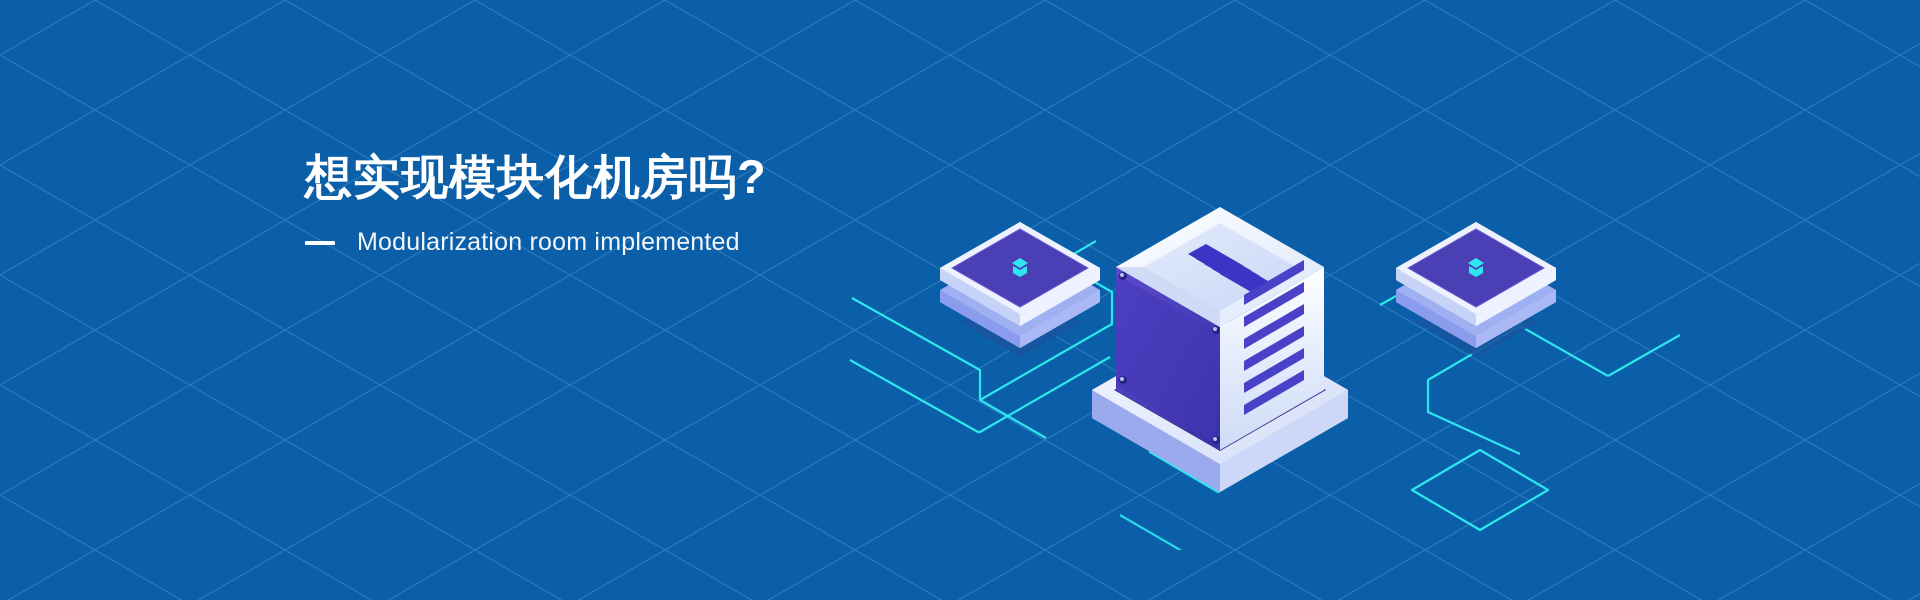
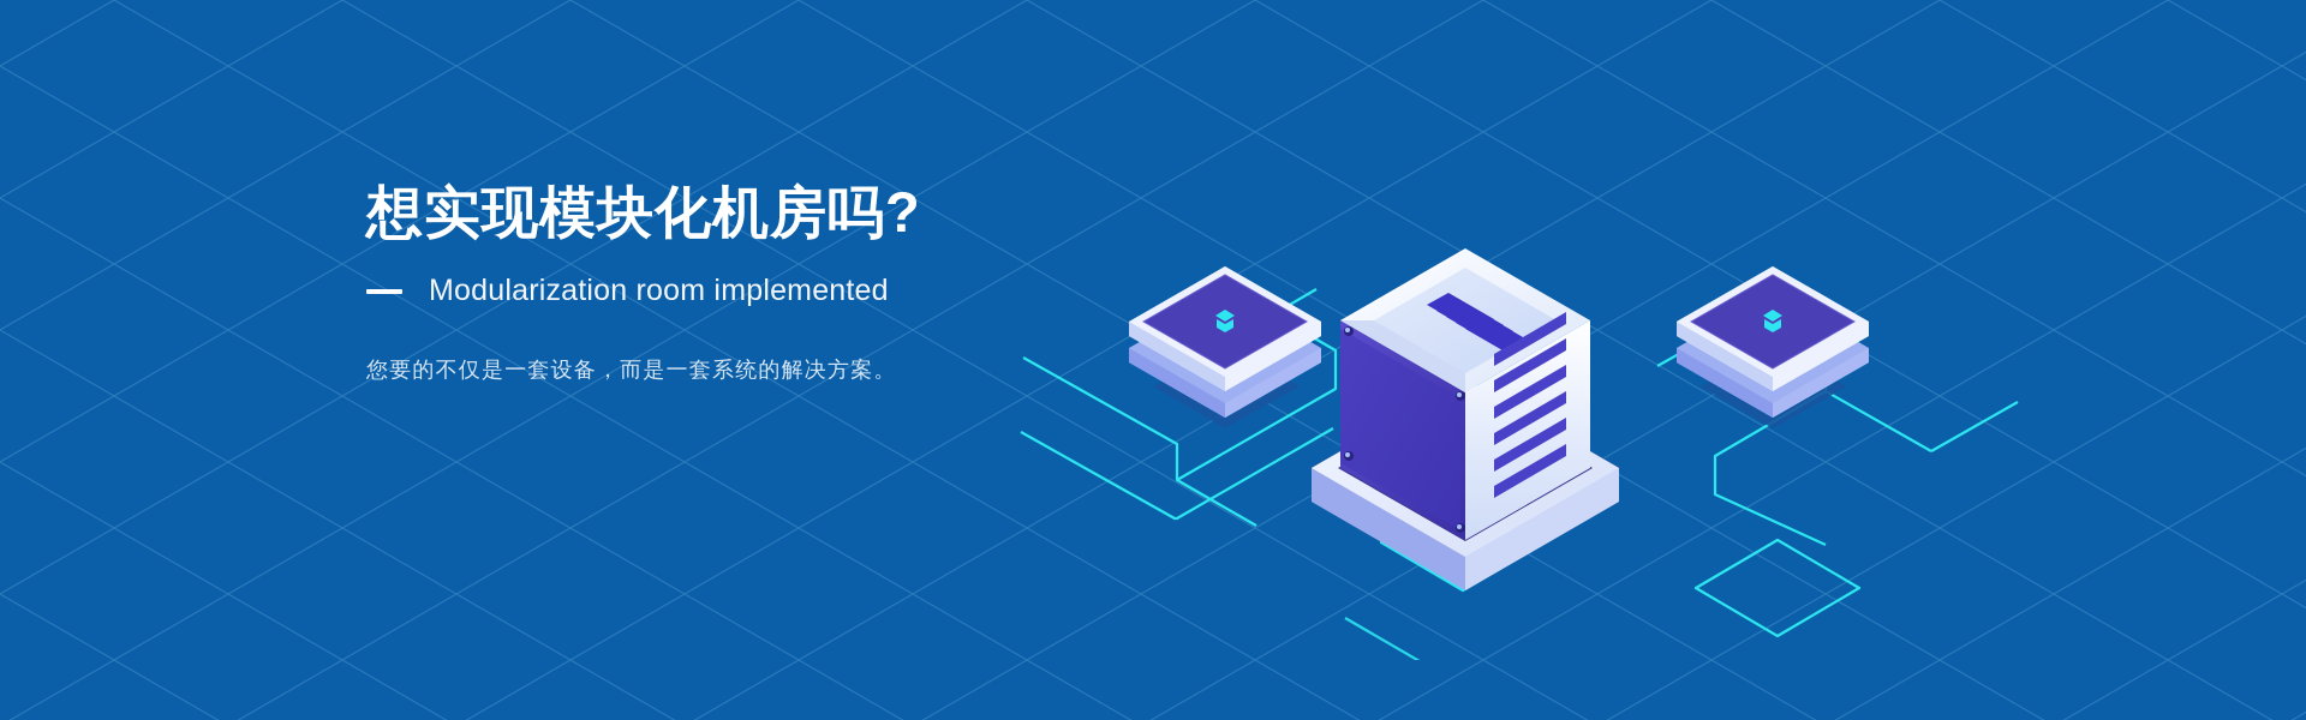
  想实现模块化机房吗?
  Modularization room implemented
+ 您要的不仅是一套设备，而是一套系统的解决方案。
